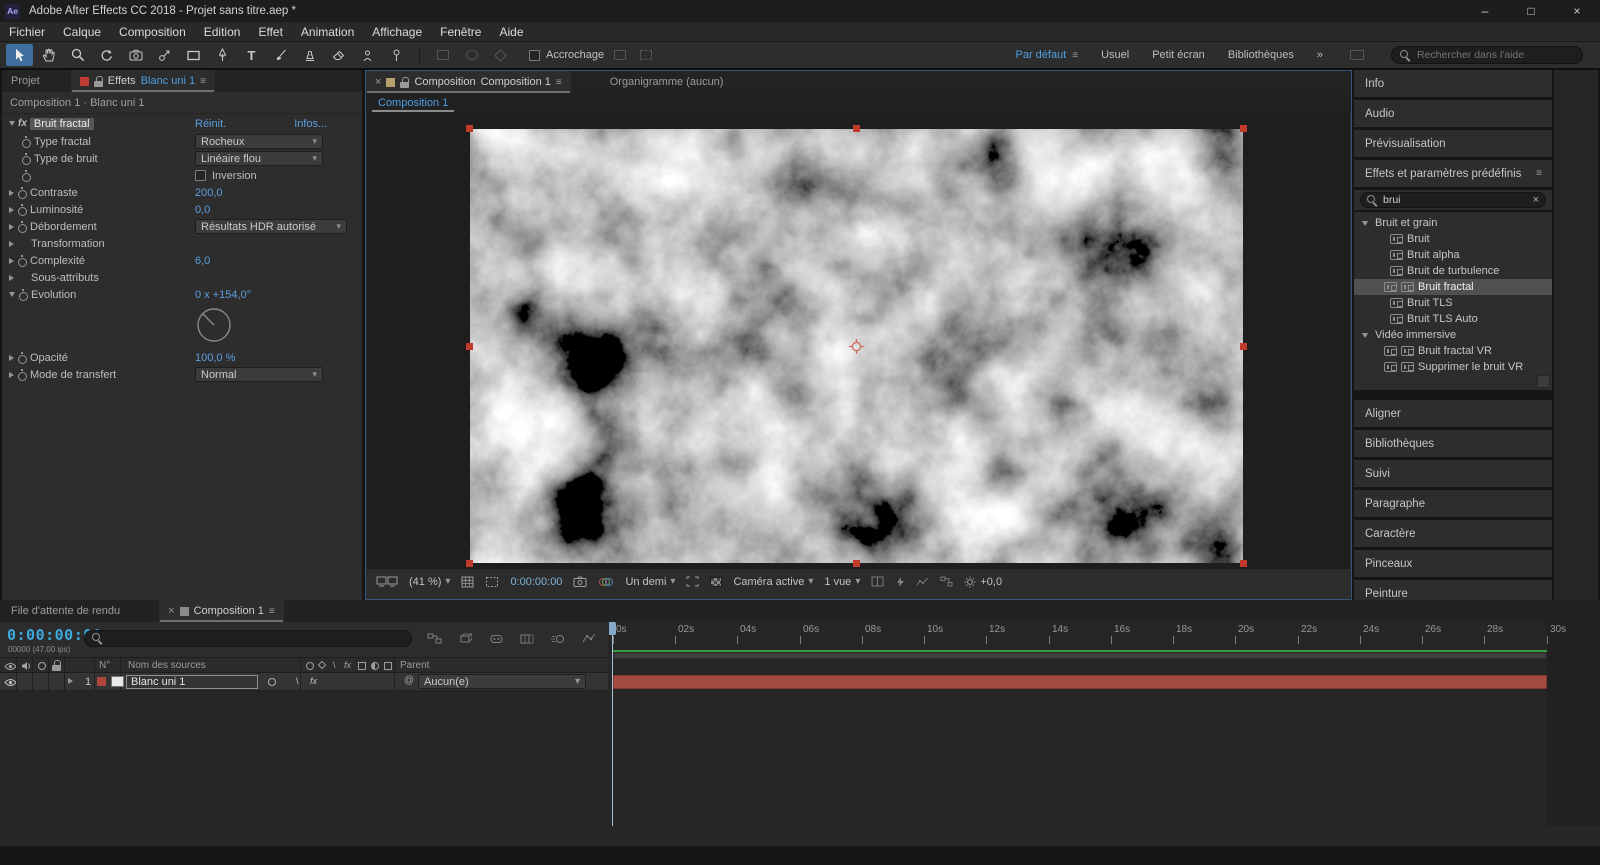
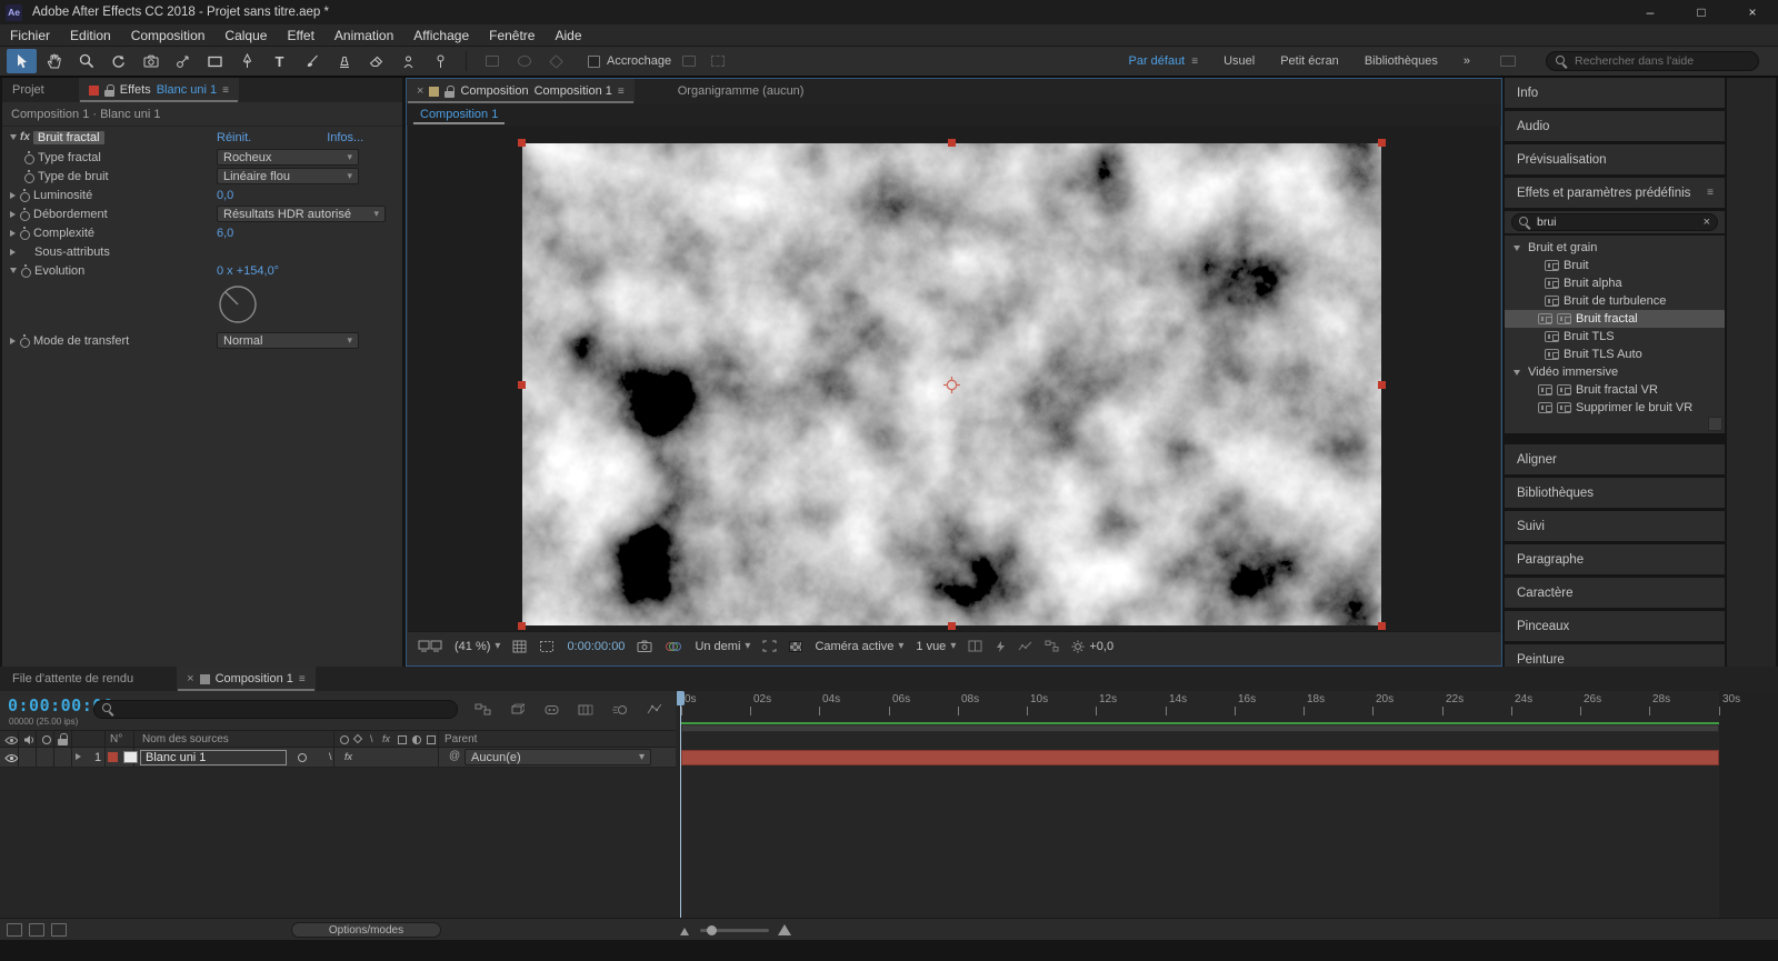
  Ae
  Adobe After Effects CC 2018 - Projet sans titre.aep *
  –
  □
  ×
  Fichier
- Calque
+ Edition
  Composition
- Edition
+ Calque
  Effet
  Animation
  Affichage
  Fenêtre
  Aide
  T
  Accrochage
  Par défaut
  ≡
  Usuel
  Petit écran
  Bibliothèques
  »
  Rechercher dans l'aide
  Projet
  Effets
  Blanc uni 1
  ≡
  Composition 1 · Blanc uni 1
  fx
  Bruit fractal
  Réinit.
  Infos...
  Type fractal
  Rocheux
  ▾
  Type de bruit
  Linéaire flou
  ▾
- Inversion
- Contraste
- 200,0
  Luminosité
  0,0
  Débordement
  Résultats HDR autorisé
  ▾
- Transformation
  Complexité
  6,0
  Sous-attributs
  Evolution
  0 x +154,0°
- Opacité
- 100,0 %
  Mode de transfert
  Normal
  ▾
  ×
  Composition
  Composition 1
  ≡
  Organigramme (aucun)
  Composition 1
  (41 %)
  ▾
  0:00:00:00
  Un demi
  ▾
  Caméra active
  ▾
  1 vue
  ▾
  +0,0
  Info
  Audio
  Prévisualisation
  Effets et paramètres prédéfinis
  ≡
  brui
  ×
  Bruit et grain
  Bruit
  Bruit alpha
  Bruit de turbulence
  Bruit fractal
  Bruit TLS
  Bruit TLS Auto
  Vidéo immersive
  Bruit fractal VR
  Supprimer le bruit VR
  Aligner
  Bibliothèques
  Suivi
  Paragraphe
  Caractère
  Pinceaux
  Peinture
  File d'attente de rendu
  ×
  Composition 1
  ≡
  0:00:00:
- 00000 (47.00 ips)
+ 00000 (25.00 ips)
  N°
  Nom des sources
  \
  fx
  Parent
  1
  Blanc uni 1
  \
  fx
  @
  Aucun(e)
  ▾
  0s
  02s
  04s
  06s
  08s
  10s
  12s
  14s
  16s
  18s
  20s
  22s
  24s
  26s
  28s
  30s
+ Options/modes
